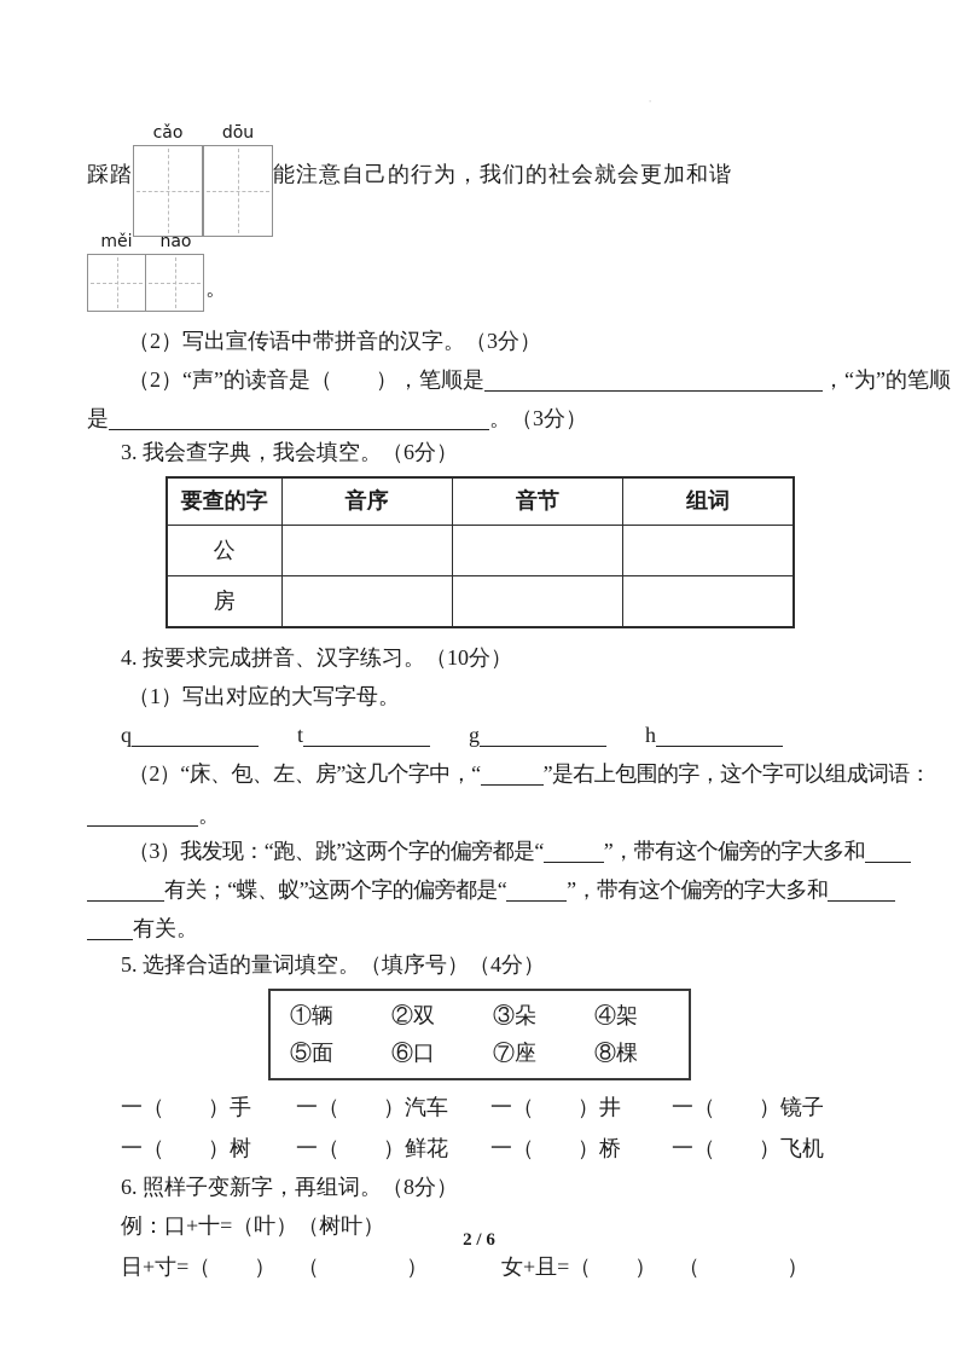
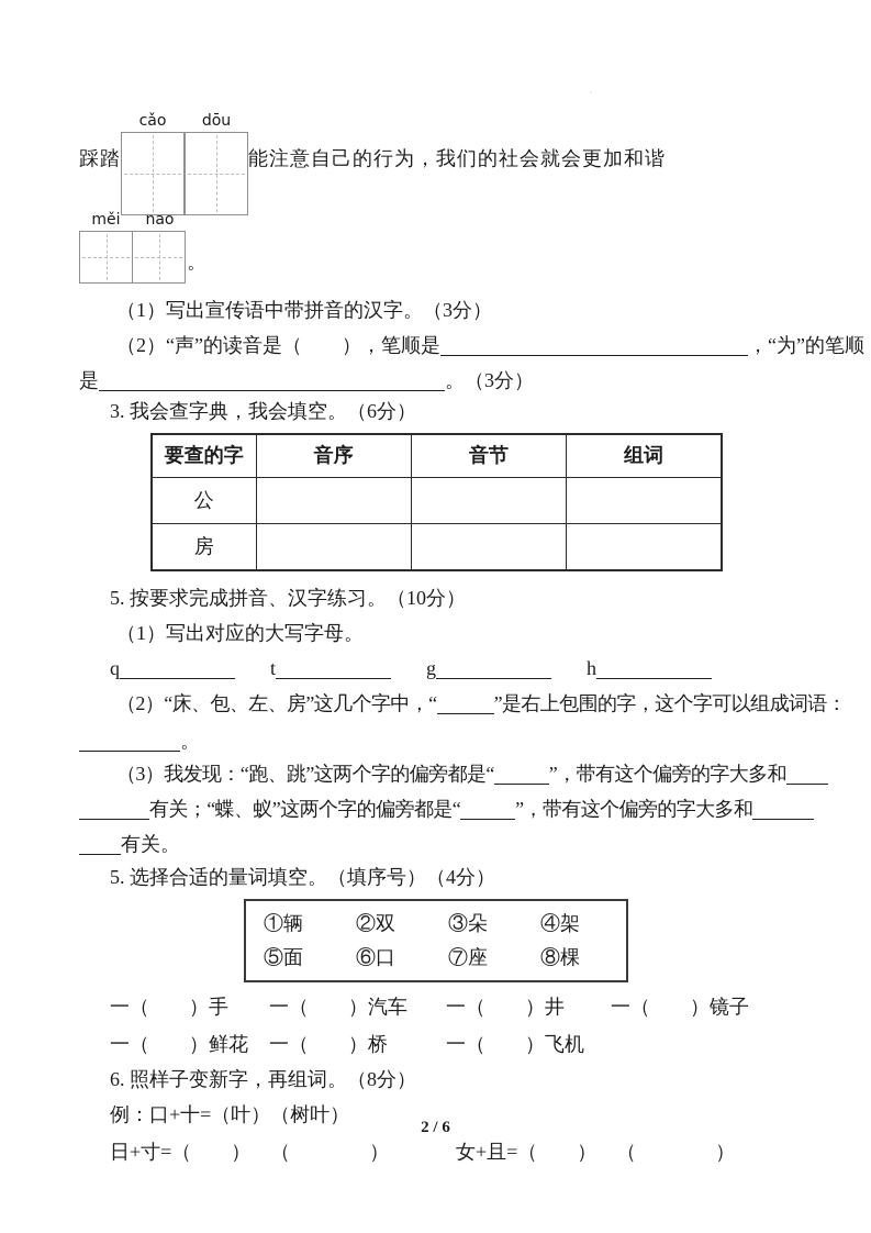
  ·
  踩踏
  cǎo
  dōu
  能注意自己的行为，我们的社会就会更加和谐
  měi
  hǎo
  。
- （2）写出宣传语中带拼音的汉字。（3分）
+ （1）写出宣传语中带拼音的汉字。（3分）
  （2）“声”的读音是（ ），笔顺是 ，“为”的笔顺
  是 。（3分）
  3. 我会查字典，我会填空。（6分）
  要查的字	音序	音节	组词
  公
  房
- 4. 按要求完成拼音、汉字练习。（10分）
+ 5. 按要求完成拼音、汉字练习。（10分）
  （1）写出对应的大写字母。
  q
  t
  g
  h
  （2）“床、包、左、房”这几个字中，“ ”是右上包围的字，这个字可以组成词语：
  。
  （3）我发现：“跑、跳”这两个字的偏旁都是“ ”，带有这个偏旁的字大多和
  有关；“蝶、蚁”这两个字的偏旁都是“ ”，带有这个偏旁的字大多和
  有关。
  5. 选择合适的量词填空。（填序号）（4分）
  ①辆
  ②双
  ③朵
  ④架
  ⑤面
  ⑥口
  ⑦座
  ⑧棵
  一（ ）手
  一（ ）汽车
  一（ ）井
  一（ ）镜子
- 一（ ）树
  一（ ）鲜花
  一（ ）桥
  一（ ）飞机
  6. 照样子变新字，再组词。（8分）
  例：口+十=（叶）（树叶）
  日+寸=（ ） （ ）
  女+且=（ ） （ ）
  2 / 6
